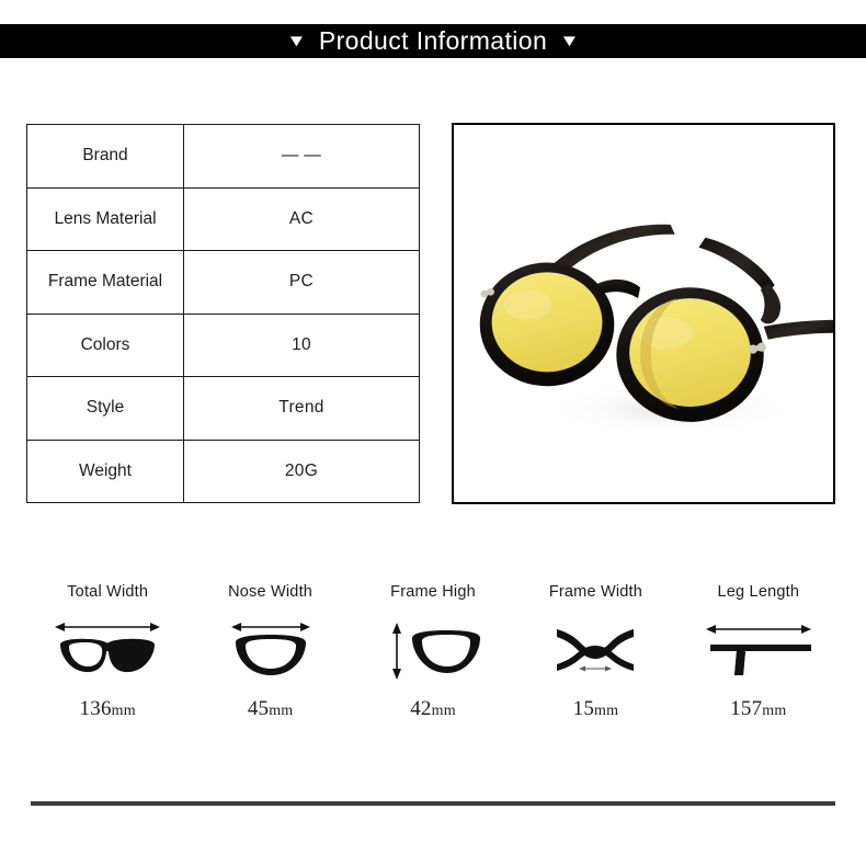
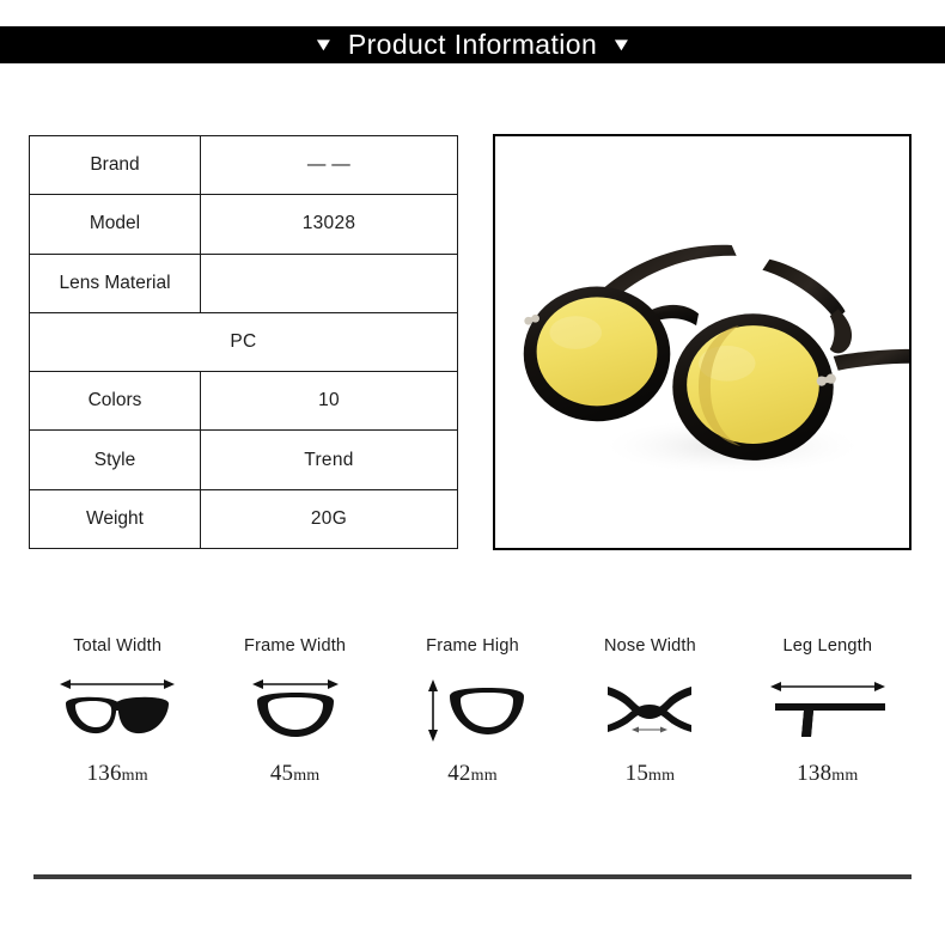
  ▼
  Product Information
  ▼
  Brand
  — —
+ Model
+ 13028
  Lens Material
- AC
- Frame Material
  PC
  Colors
  10
  Style
  Trend
  Weight
  20G
  Total Width
  136mm
- Nose Width
+ Frame Width
  45mm
  Frame High
  42mm
- Frame Width
+ Nose Width
  15mm
  Leg Length
- 157mm
+ 138mm
